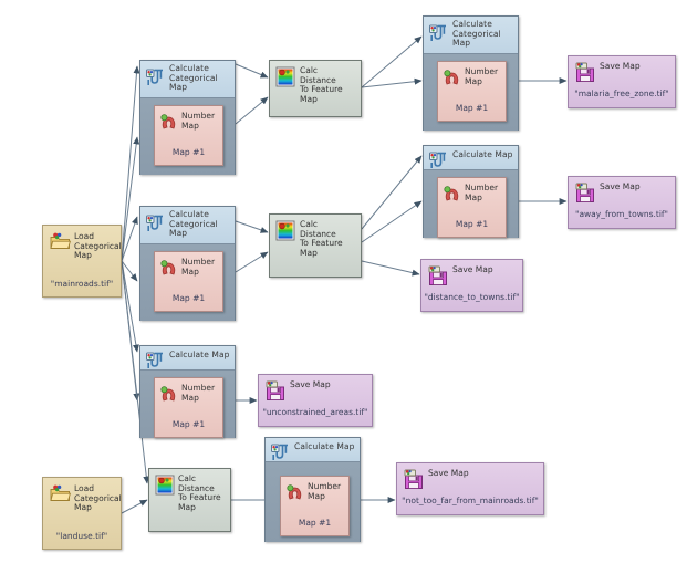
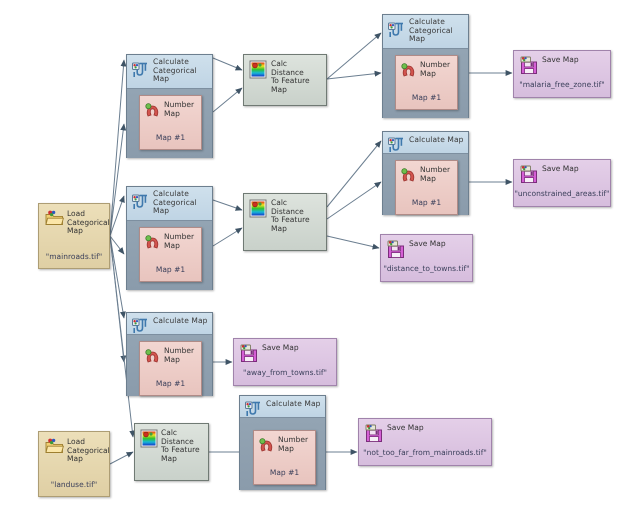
  Calculate
  Categorical
  Map
  Number
  Map
  Map #1
  Calculate
  Categorical
  Map
  Number
  Map
  Map #1
  Calculate Map
  Number
  Map
  Map #1
  Calculate
  Categorical
  Map
  Number
  Map
  Map #1
  Calculate Map
  Number
  Map
  Map #1
  Calculate Map
  Number
  Map
  Map #1
  Calc
  Distance
  To Feature
  Map
  Calc
  Distance
  To Feature
  Map
  Calc
  Distance
  To Feature
  Map
  Load
  Categorical
  Map
  "mainroads.tif"
  Load
  Categorical
  Map
  "landuse.tif"
  Save Map
  "malaria_free_zone.tif"
  Save Map
- "away_from_towns.tif"
+ "unconstrained_areas.tif"
  Save Map
  "distance_to_towns.tif"
  Save Map
- "unconstrained_areas.tif"
+ "away_from_towns.tif"
  Save Map
  "not_too_far_from_mainroads.tif"
